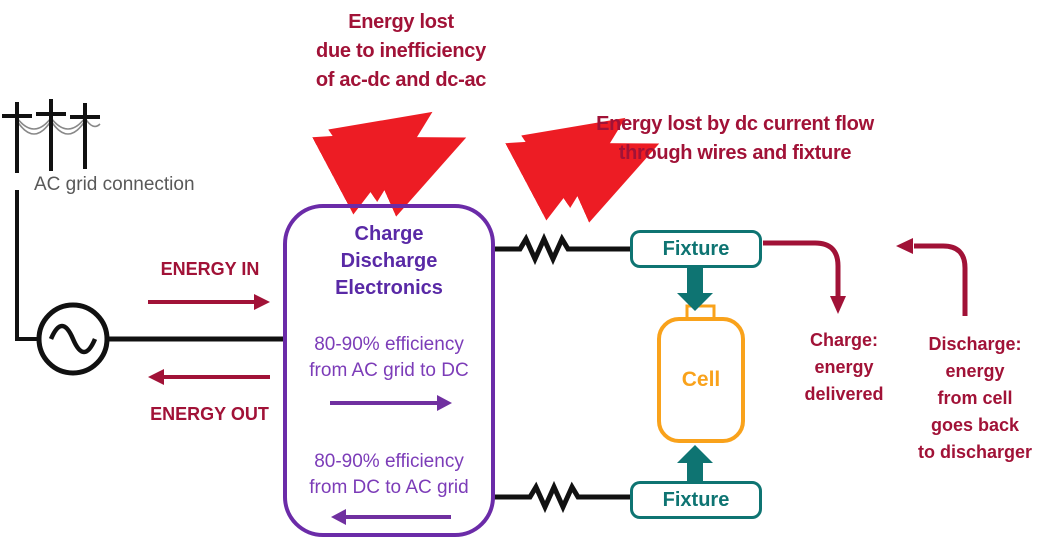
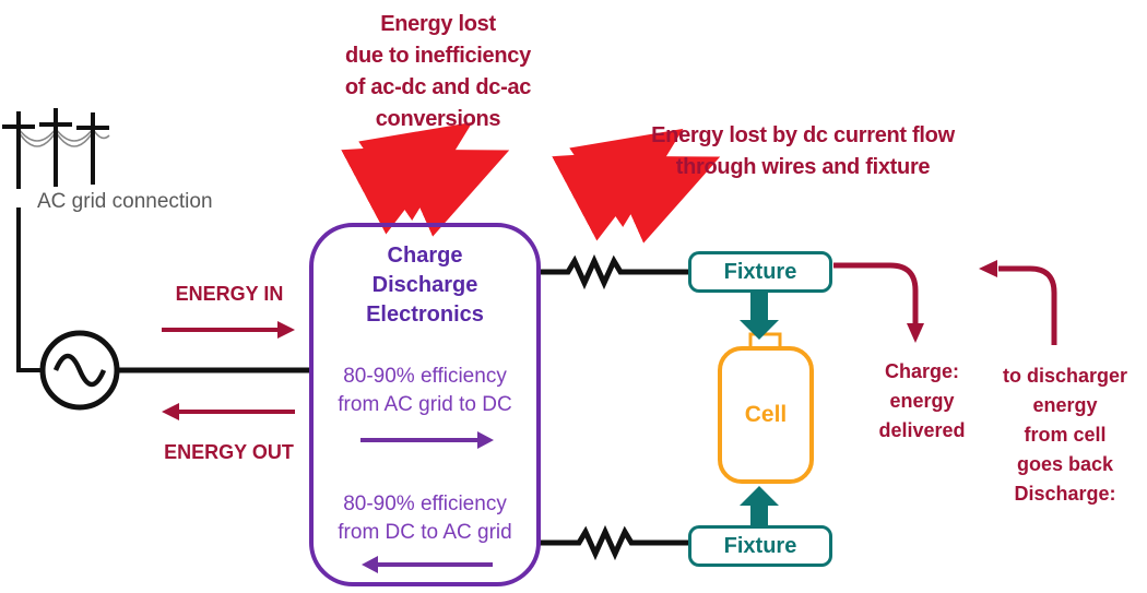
  Energy lost
  due to inefficiency
  of ac-dc and dc-ac
+ conversions
  Energy lost by dc current flow
  through wires and fixture
  AC grid connection
  ENERGY IN
  ENERGY OUT
  Charge
  Discharge
  Electronics
  80-90% efficiency
  from AC grid to DC
  80-90% efficiency
  from DC to AC grid
  Fixture
  Fixture
  Cell
  Charge:
  energy
  delivered
- Discharge:
+ to discharger
  energy
  from cell
  goes back
- to discharger
+ Discharge:
